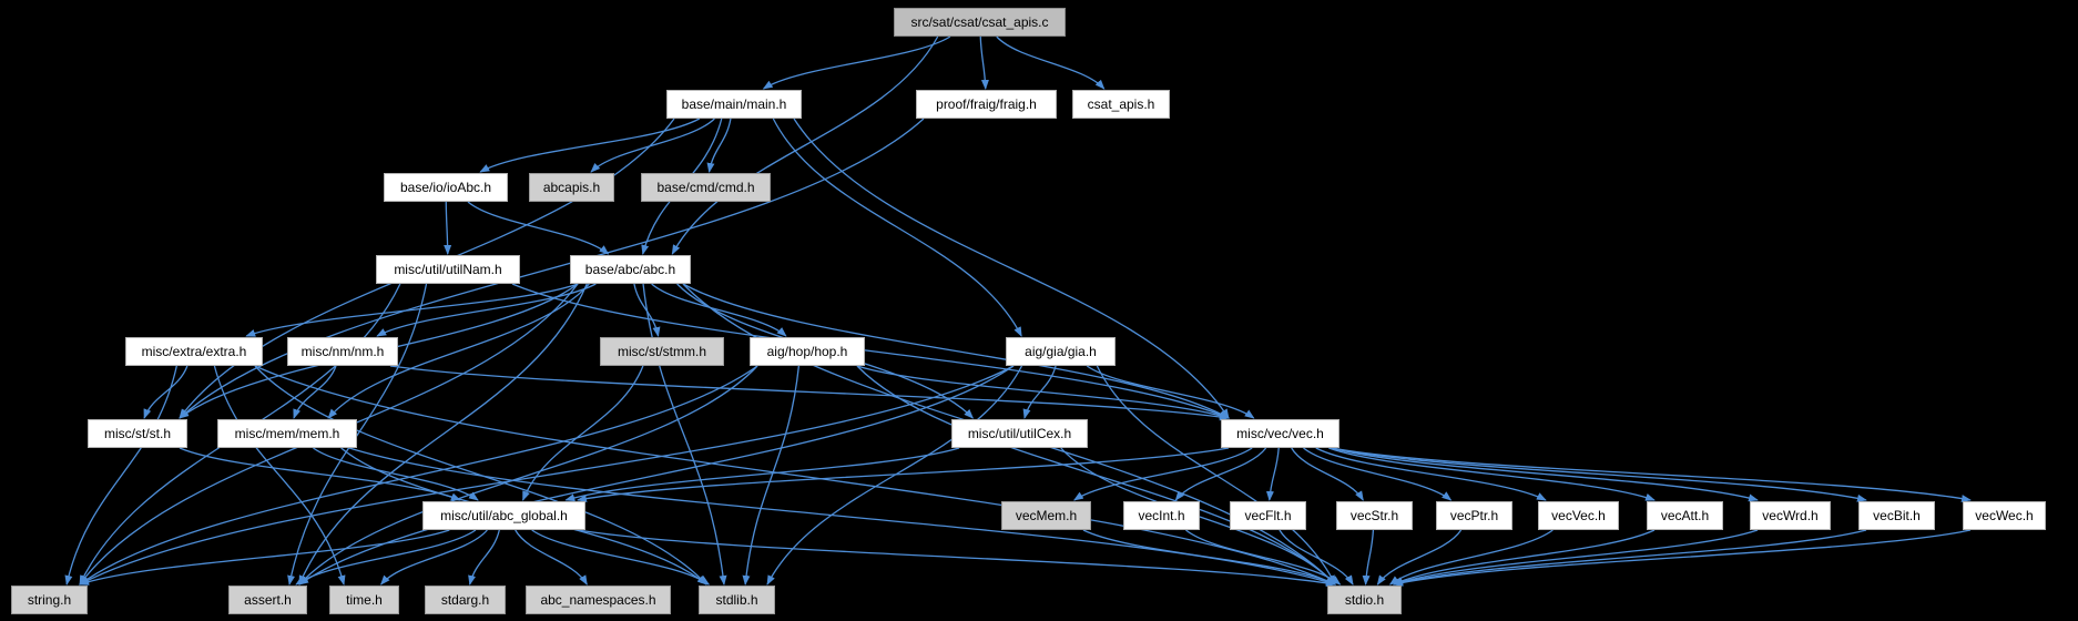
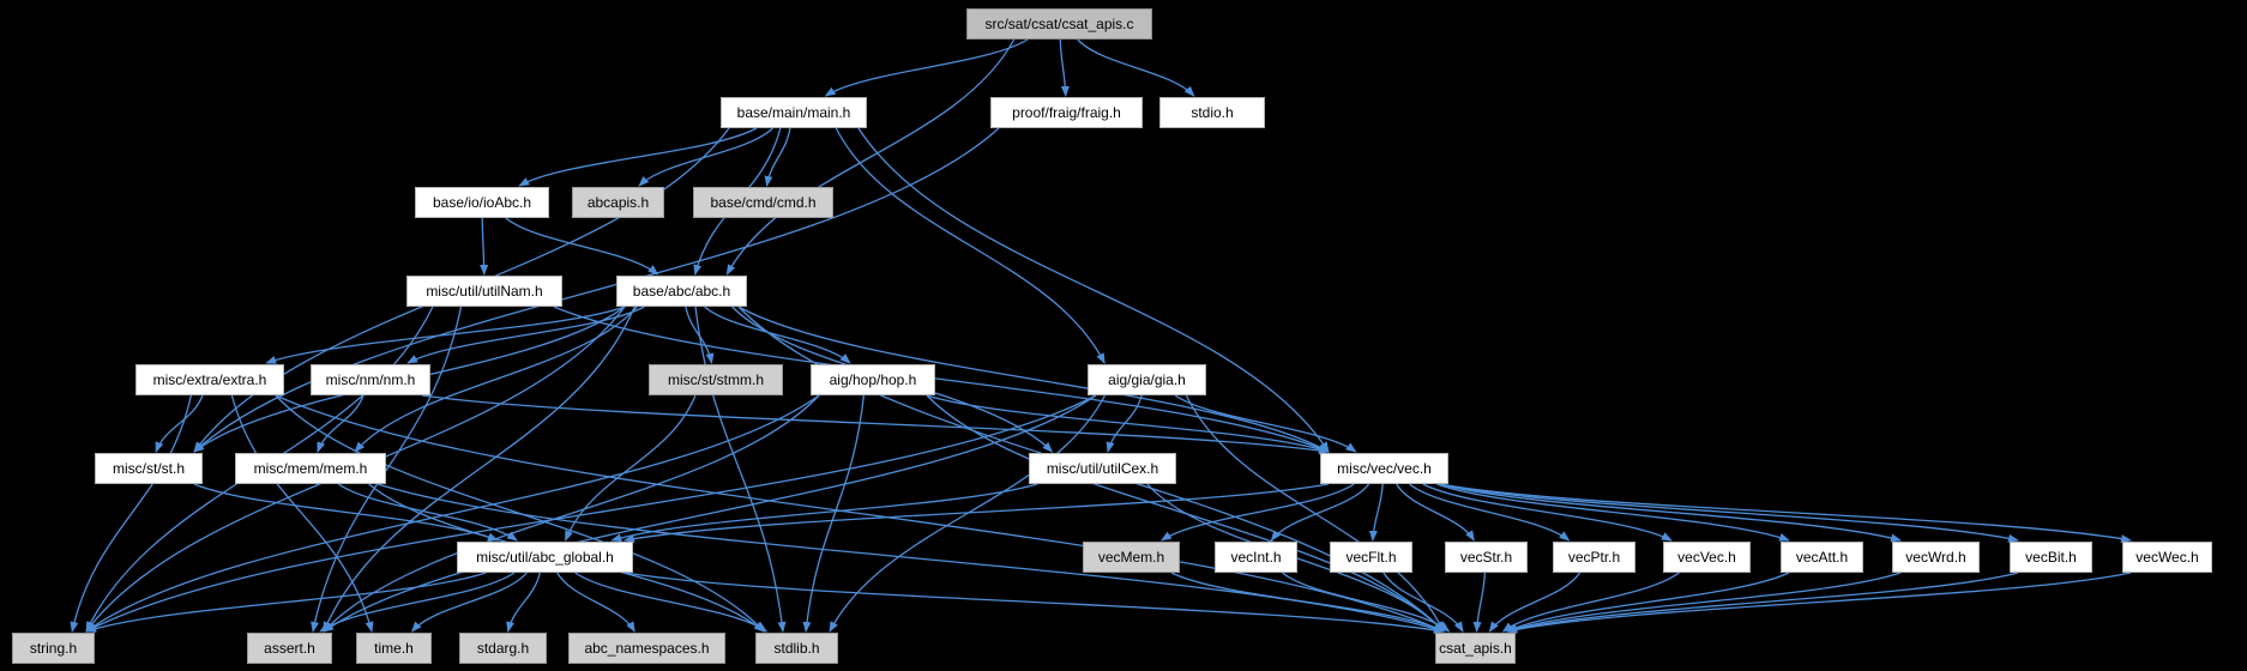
  src/sat/csat/csat_apis.c
  base/main/main.h
  proof/fraig/fraig.h
- csat_apis.h
+ stdio.h
  base/io/ioAbc.h
  abcapis.h
  base/cmd/cmd.h
  misc/util/utilNam.h
  base/abc/abc.h
  misc/extra/extra.h
  misc/nm/nm.h
  misc/st/stmm.h
  aig/hop/hop.h
  aig/gia/gia.h
  misc/st/st.h
  misc/mem/mem.h
  misc/util/utilCex.h
  misc/vec/vec.h
  misc/util/abc_global.h
  vecMem.h
  vecInt.h
  vecFlt.h
  vecStr.h
  vecPtr.h
  vecVec.h
  vecAtt.h
  vecWrd.h
  vecBit.h
  vecWec.h
  string.h
  assert.h
  time.h
  stdarg.h
  abc_namespaces.h
  stdlib.h
- stdio.h
+ csat_apis.h
